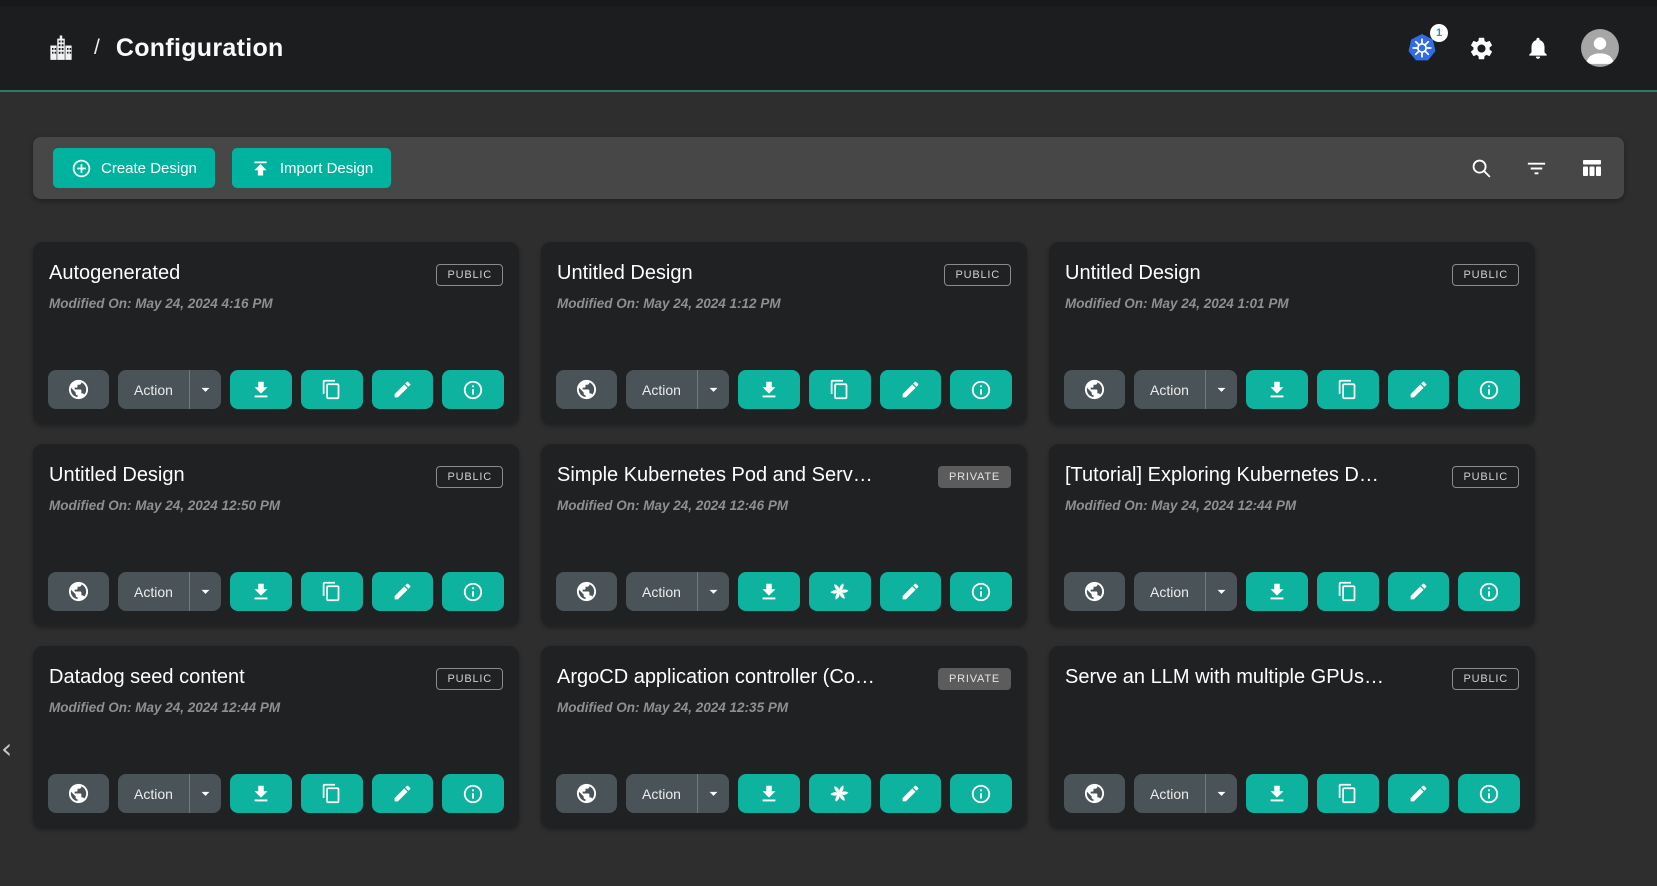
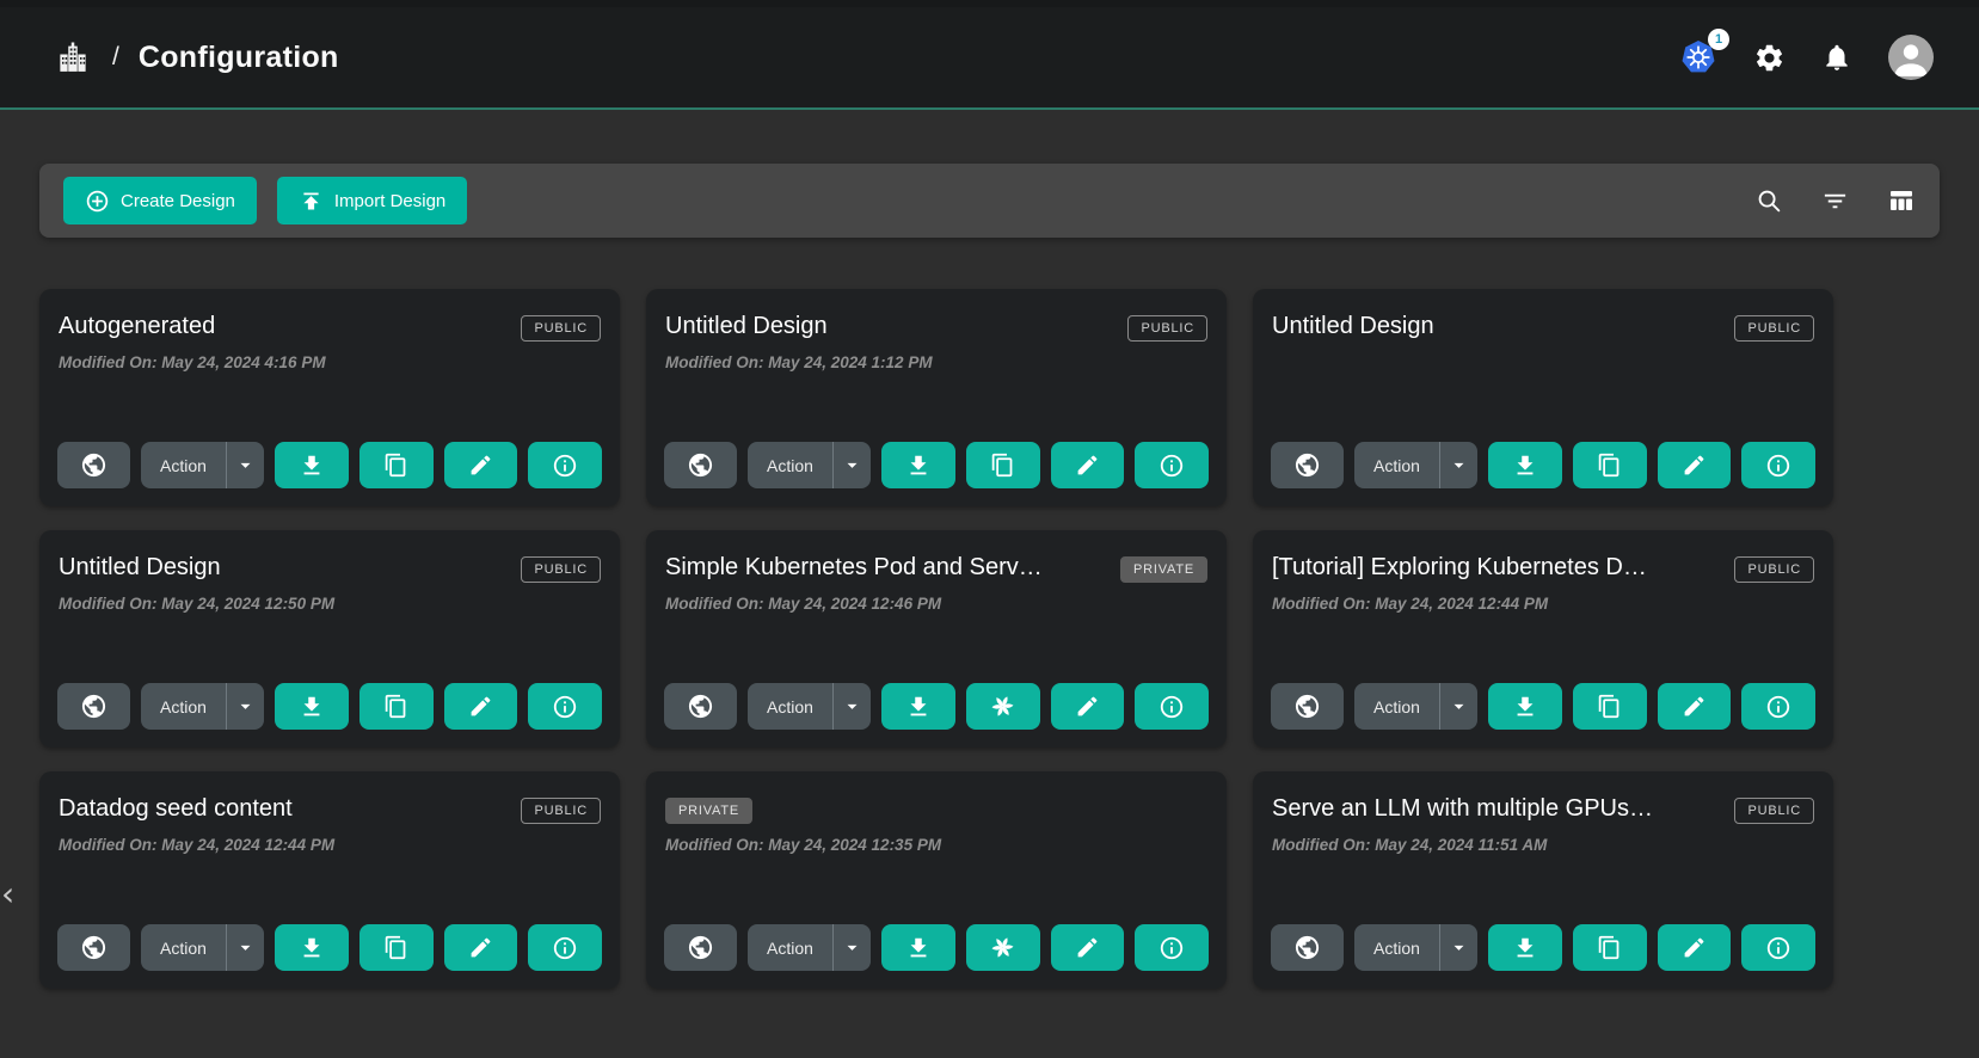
  /
  Configuration
  1
  Create Design
  Import Design
  Autogenerated
  PUBLIC
  Modified On: May 24, 2024 4:16 PM
  Action
  Untitled Design
  PUBLIC
  Modified On: May 24, 2024 1:12 PM
  Action
  Untitled Design
  PUBLIC
- Modified On: May 24, 2024 1:01 PM
  Action
  Untitled Design
  PUBLIC
  Modified On: May 24, 2024 12:50 PM
  Action
  Simple Kubernetes Pod and Serv…
  PRIVATE
  Modified On: May 24, 2024 12:46 PM
  Action
  [Tutorial] Exploring Kubernetes D…
  PUBLIC
  Modified On: May 24, 2024 12:44 PM
  Action
  Datadog seed content
  PUBLIC
  Modified On: May 24, 2024 12:44 PM
  Action
- ArgoCD application controller (Co…
  PRIVATE
  Modified On: May 24, 2024 12:35 PM
  Action
  Serve an LLM with multiple GPUs…
  PUBLIC
+ Modified On: May 24, 2024 11:51 AM
  Action
  ‹
